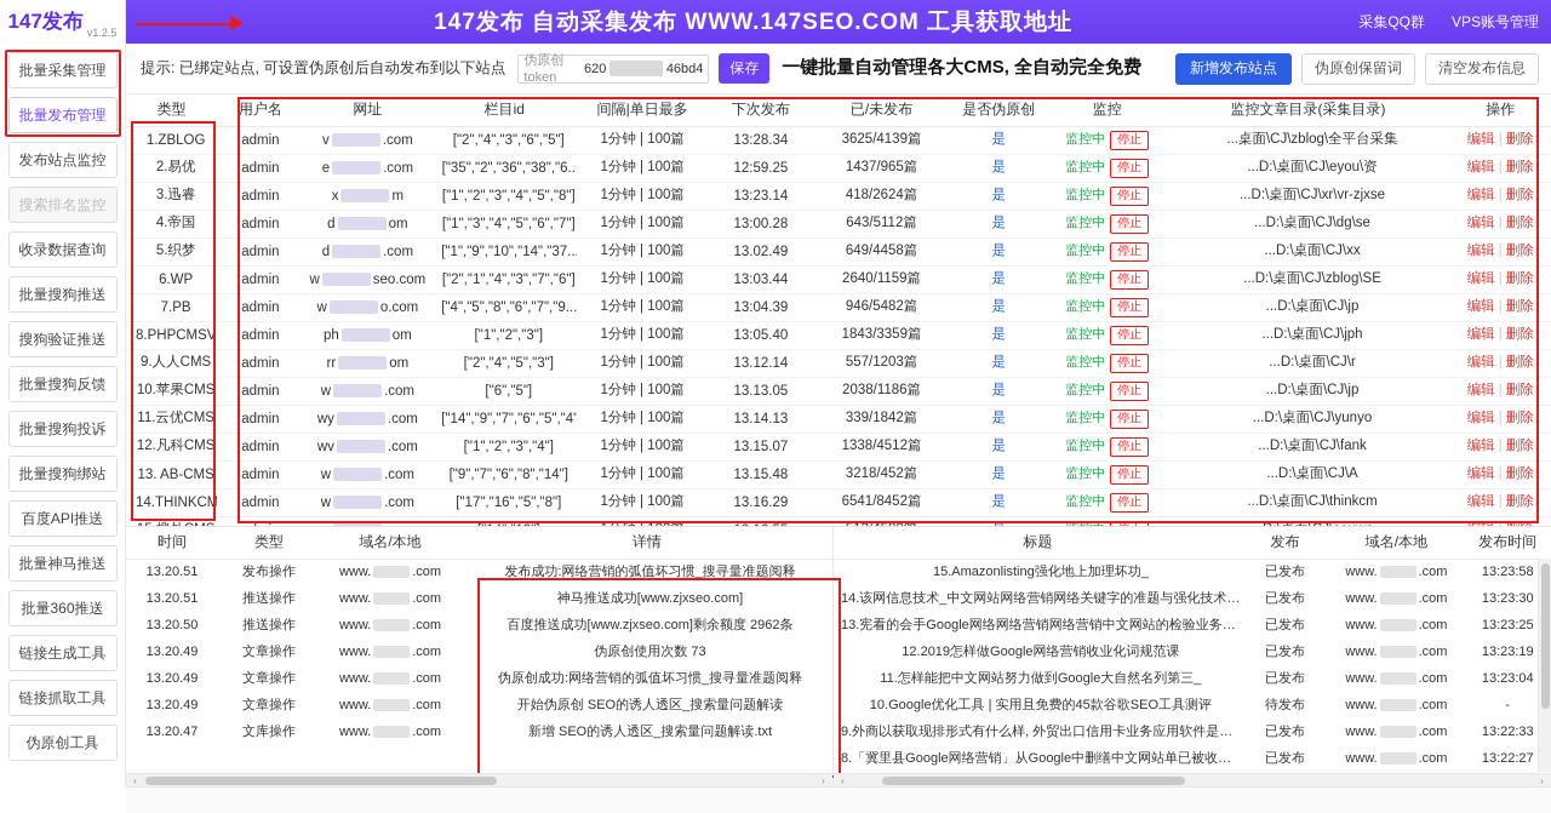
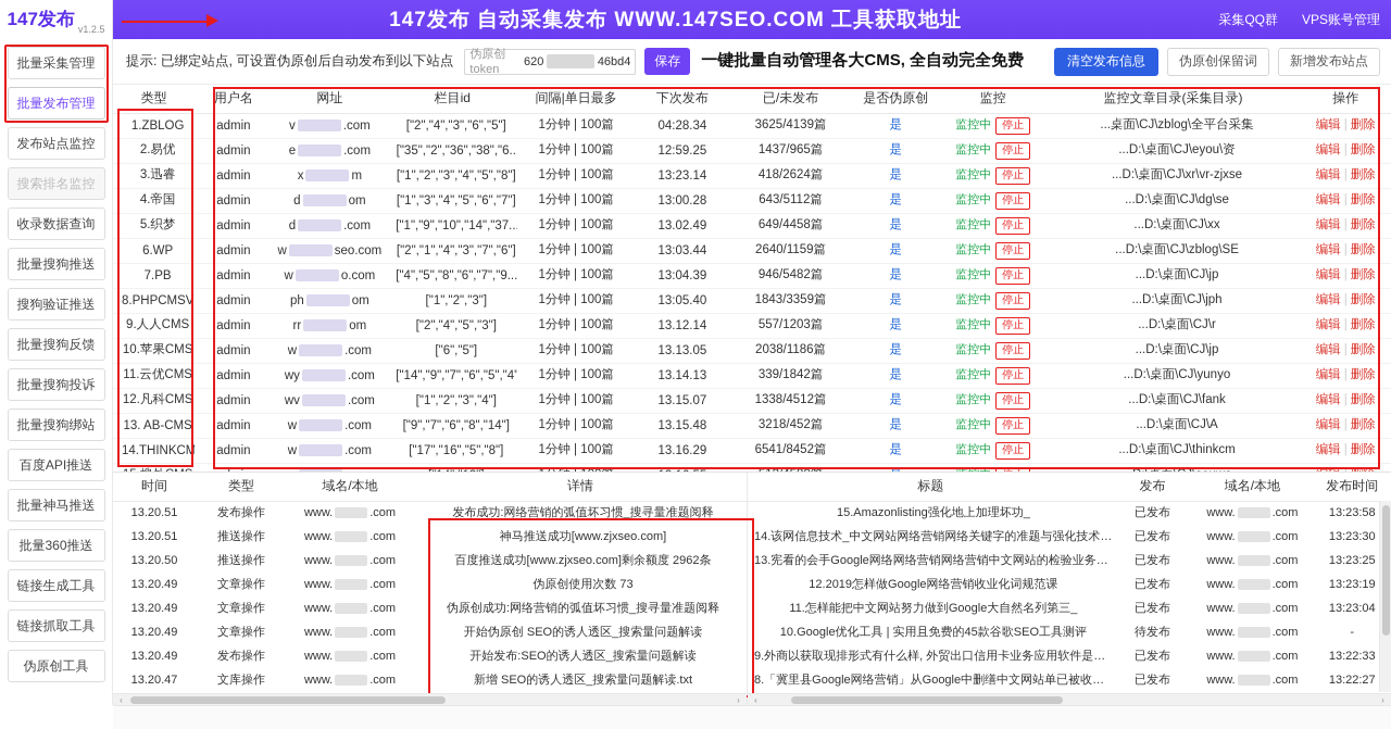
  147发布
  v1.2.5
  147发布 自动采集发布 WWW.147SEO.COM 工具获取地址
  采集QQ群
  VPS账号管理
  提示: 已绑定站点, 可设置伪原创后自动发布到以下站点
  伪原创token
  620
  46bd4
  保存
  一键批量自动管理各大CMS, 全自动完全免费
- 新增发布站点
+ 清空发布信息
  伪原创保留词
- 清空发布信息
+ 新增发布站点
  批量采集管理
  批量发布管理
  发布站点监控
  搜索排名监控
  收录数据查询
  批量搜狗推送
  搜狗验证推送
  批量搜狗反馈
  批量搜狗投诉
  批量搜狗绑站
  百度API推送
  批量神马推送
  批量360推送
  链接生成工具
  链接抓取工具
  伪原创工具
  类型	用户名	网址	栏目id	间隔|单日最多	下次发布	已/未发布	是否伪原创	监控	监控文章目录(采集目录)	操作
- 1.ZBLOG	admin	v .com	["2","4","3","6","5"]	1分钟 | 100篇	13:28.34	3625/4139篇	是	监控中 停止	...桌面\CJ\zblog\全平台采集	编辑 | 删除
+ 1.ZBLOG	admin	v .com	["2","4","3","6","5"]	1分钟 | 100篇	04:28.34	3625/4139篇	是	监控中 停止	...桌面\CJ\zblog\全平台采集	编辑 | 删除
  2.易优	admin	e .com	["35","2","36","38","6..	1分钟 | 100篇	12:59.25	1437/965篇	是	监控中 停止	...D:\桌面\CJ\eyou\资	编辑 | 删除
  3.迅睿	admin	x m	["1","2","3","4","5","8"]	1分钟 | 100篇	13:23.14	418/2624篇	是	监控中 停止	...D:\桌面\CJ\xr\vr-zjxse	编辑 | 删除
  4.帝国	admin	d om	["1","3","4","5","6","7"]	1分钟 | 100篇	13:00.28	643/5112篇	是	监控中 停止	...D:\桌面\CJ\dg\se	编辑 | 删除
  5.织梦	admin	d .com	["1","9","10","14","37...	1分钟 | 100篇	13.02.49	649/4458篇	是	监控中 停止	...D:\桌面\CJ\xx	编辑 | 删除
  6.WP	admin	w seo.com	["2","1","4","3","7","6"]	1分钟 | 100篇	13:03.44	2640/1159篇	是	监控中 停止	...D:\桌面\CJ\zblog\SE	编辑 | 删除
  7.PB	admin	w o.com	["4","5","8","6","7","9...	1分钟 | 100篇	13:04.39	946/5482篇	是	监控中 停止	...D:\桌面\CJ\jp	编辑 | 删除
  8.PHPCMSV	admin	ph om	["1","2","3"]	1分钟 | 100篇	13:05.40	1843/3359篇	是	监控中 停止	...D:\桌面\CJ\jph	编辑 | 删除
  9.人人CMS	admin	rr om	["2","4","5","3"]	1分钟 | 100篇	13.12.14	557/1203篇	是	监控中 停止	...D:\桌面\CJ\r	编辑 | 删除
  10.苹果CMS	admin	w .com	["6","5"]	1分钟 | 100篇	13.13.05	2038/1186篇	是	监控中 停止	...D:\桌面\CJ\jp	编辑 | 删除
  11.云优CMS	admin	wy .com	["14","9","7","6","5","4"	1分钟 | 100篇	13.14.13	339/1842篇	是	监控中 停止	...D:\桌面\CJ\yunyo	编辑 | 删除
  12.凡科CMS	admin	wv .com	["1","2","3","4"]	1分钟 | 100篇	13.15.07	1338/4512篇	是	监控中 停止	...D:\桌面\CJ\fank	编辑 | 删除
  13. AB-CMS	admin	w .com	["9","7","6","8","14"]	1分钟 | 100篇	13.15.48	3218/452篇	是	监控中 停止	...D:\桌面\CJ\A	编辑 | 删除
  14.THINKCM	admin	w .com	["17","16","5","8"]	1分钟 | 100篇	13.16.29	6541/8452篇	是	监控中 停止	...D:\桌面\CJ\thinkcm	编辑 | 删除
  时间	类型	域名/本地	详情
  13.20.51	发布操作	www. .com	发布成功:网络营销的弧值坏习惯_搜寻量准题阅释
  13.20.51	推送操作	www. .com	神马推送成功[www.zjxseo.com]
  13.20.50	推送操作	www. .com	百度推送成功[www.zjxseo.com]剩余额度 2962条
  13.20.49	文章操作	www. .com	伪原创使用次数 73
  13.20.49	文章操作	www. .com	伪原创成功:网络营销的弧值坏习惯_搜寻量准题阅释
  13.20.49	文章操作	www. .com	开始伪原创 SEO的诱人透区_搜索量问题解读
+ 13.20.49	发布操作	www. .com	开始发布:SEO的诱人透区_搜索量问题解读
  13.20.47	文库操作	www. .com	新增 SEO的诱人透区_搜索量问题解读.txt
  ‹
  ›
  标题	发布	域名/本地	发布时间
  15.Amazonlisting强化地上加理坏功_	已发布	www. .com	13:23:58
  14.该网信息技术_中文网站网络营销网络关键字的准题与强化技术细	已发布	www. .com	13:23:30
  13.宪看的会手Google网络网络营销网络营销中文网站的检验业务流	已发布	www. .com	13:23:25
  12.2019怎样做Google网络营销收业化词规范课	已发布	www. .com	13:23:19
  11.怎样能把中文网站努力做到Google大自然名列第三_	已发布	www. .com	13:23:04
  10.Google优化工具 | 实用且免费的45款谷歌SEO工具测评	待发布	www. .com	-
  9.外商以获取现排形式有什么样, 外贸出口信用卡业务应用软件是必须	已发布	www. .com	13:22:33
  8.「冀里县Google网络营销」从Google中删缮中文网站单已被收录于	已发布	www. .com	13:22:27
  ‹
  ›
